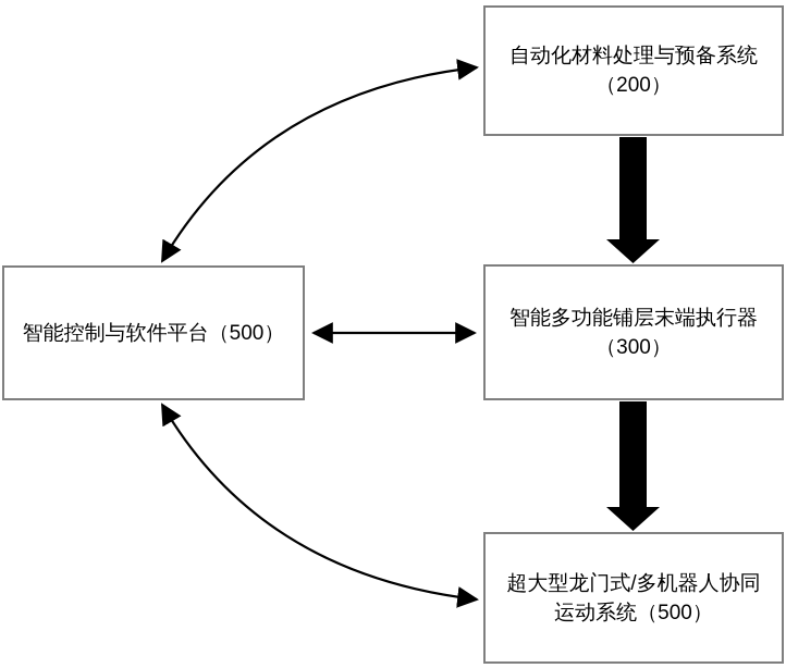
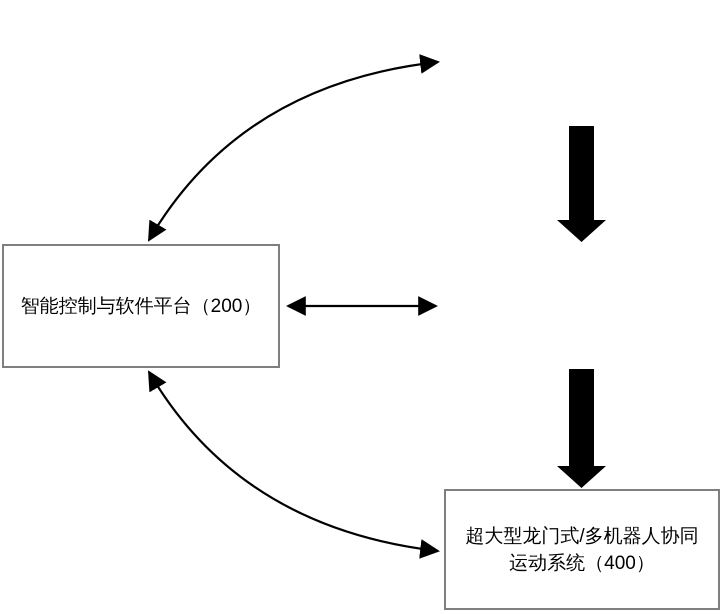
- 自动化材料处理与预备系统
- （200）
- 智能多功能铺层末端执行器
- （300）
  超大型龙门式/多机器人协同
- 运动系统（500）
+ 运动系统（400）
- 智能控制与软件平台（500）
+ 智能控制与软件平台（200）
